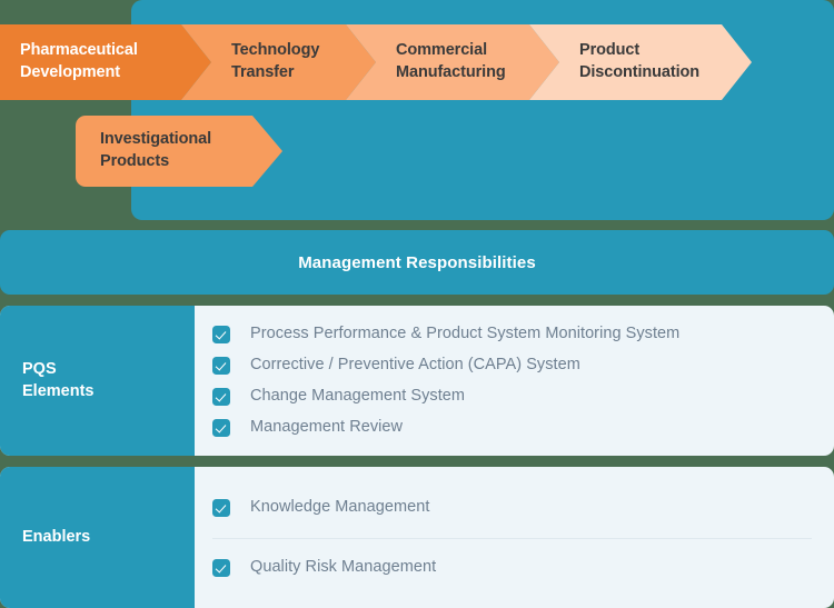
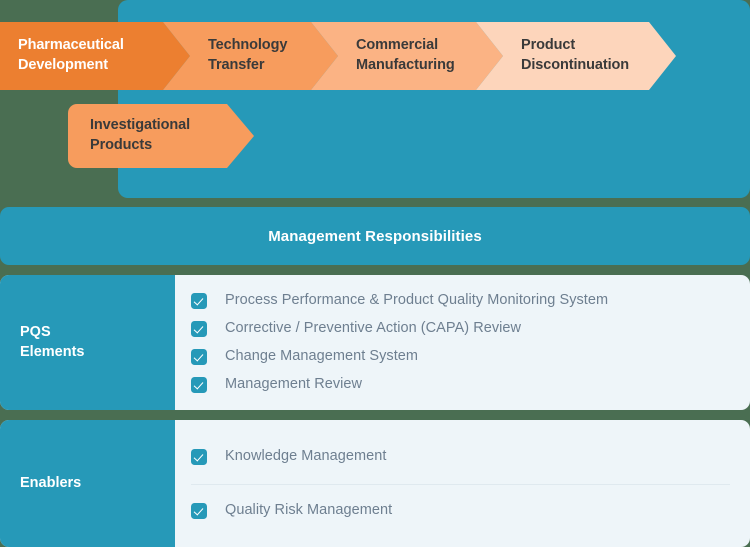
  Pharmaceutical
  Development
  Technology
  Transfer
  Commercial
  Manufacturing
  Product
  Discontinuation
  Investigational
  Products
  Management Responsibilities
  PQS
  Elements
- Process Performance & Product System Monitoring System
+ Process Performance & Product Quality Monitoring System
- Corrective / Preventive Action (CAPA) System
+ Corrective / Preventive Action (CAPA) Review
  Change Management System
  Management Review
  Enablers
  Knowledge Management
  Quality Risk Management
